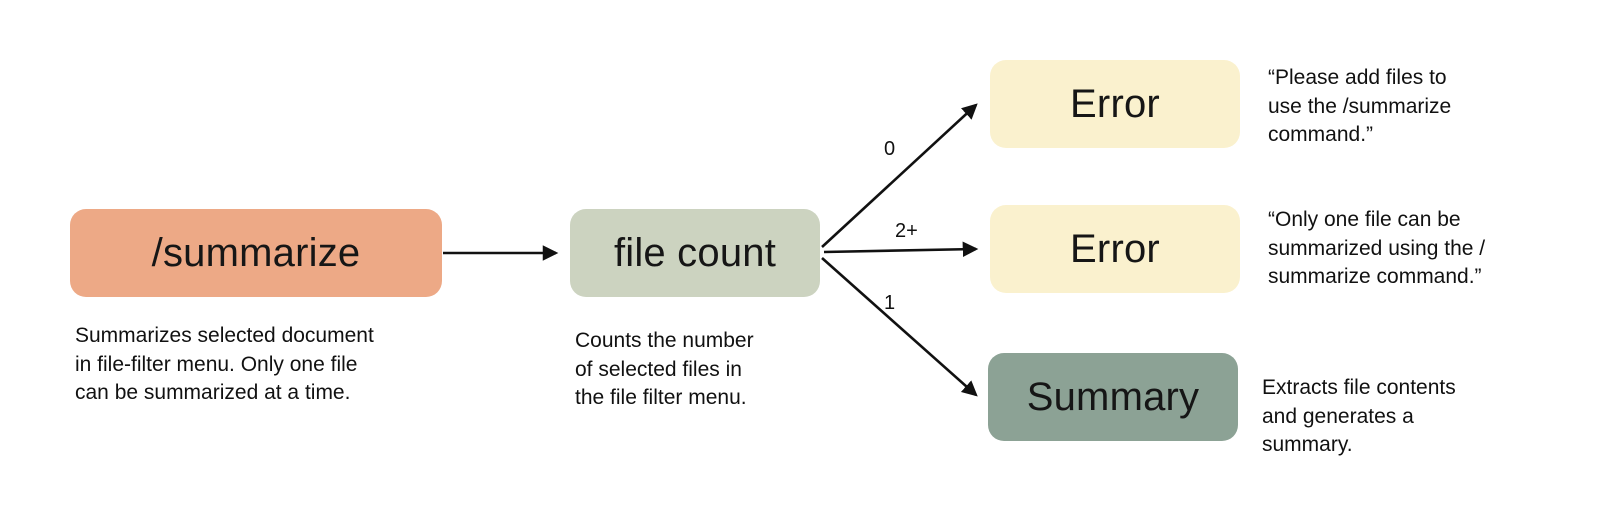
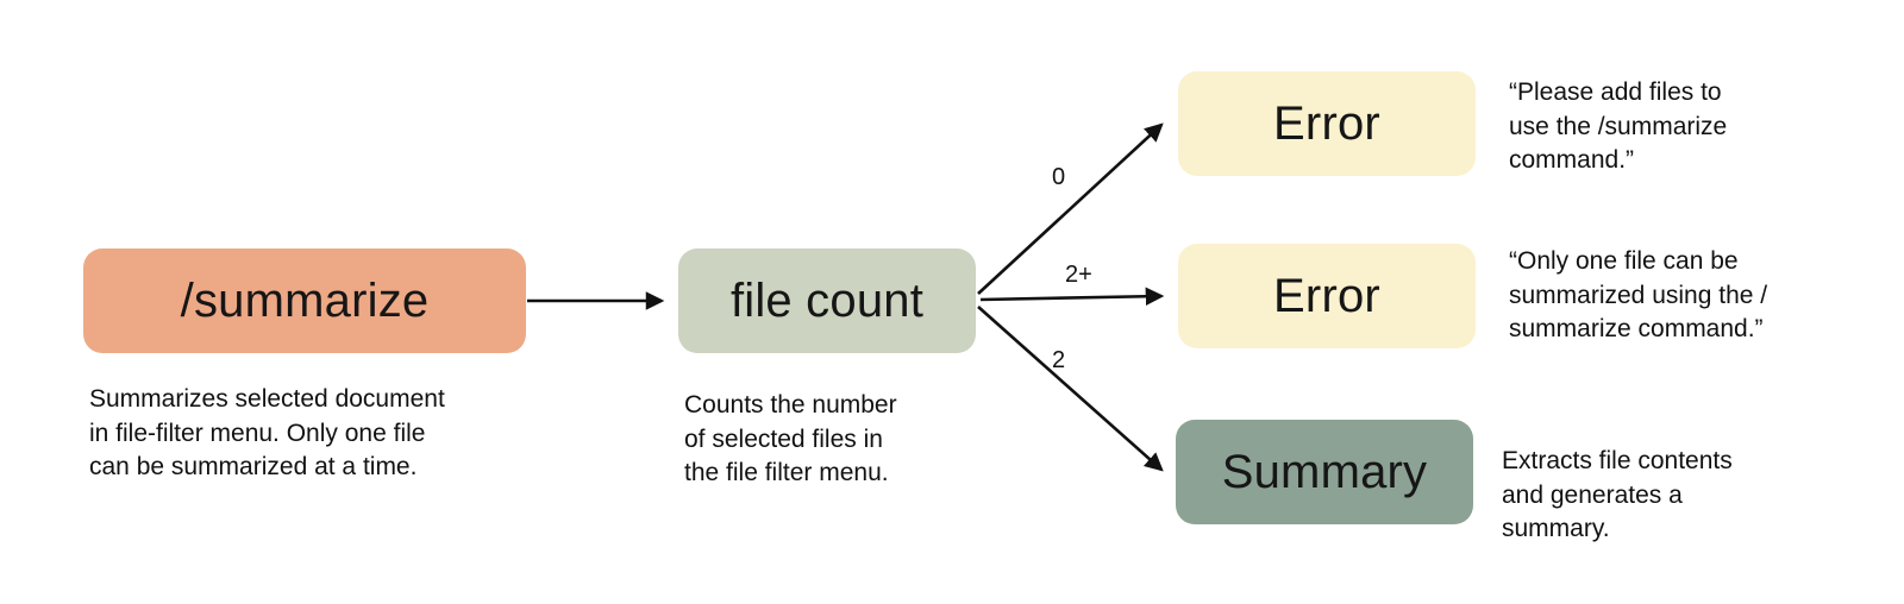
  0
  2+
- 1
+ 2
  /summarize
  file count
  Error
  Error
  Summary
  Summarizes selected document
  in file-filter menu. Only one file
  can be summarized at a time.
  Counts the number
  of selected files in
  the file filter menu.
  “Please add files to
  use the /summarize
  command.”
  “Only one file can be
  summarized using the /
  summarize command.”
  Extracts file contents
  and generates a
  summary.
